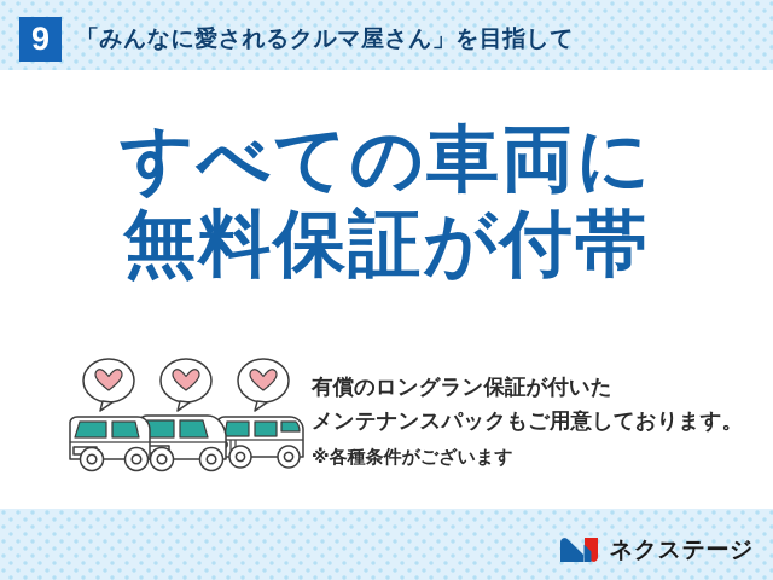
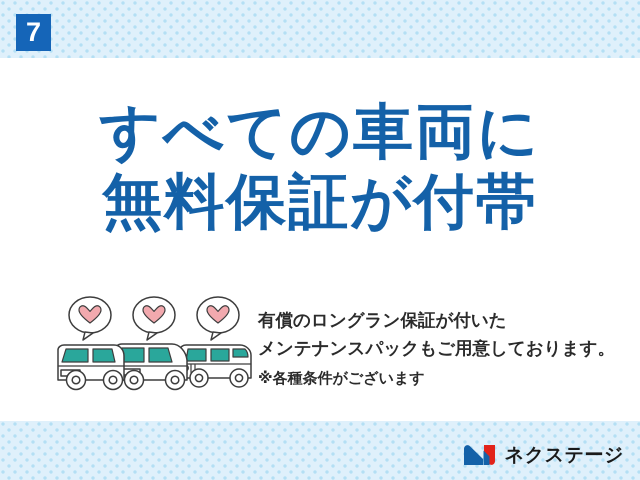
- 9
+ 7
- 「みんなに愛されるクルマ屋さん」を目指して
  すべての車両に
  無料保証が付帯
  有償のロングラン保証が付いた
  メンテナンスパックもご用意しております。
  ※各種条件がございます
  ネクステージ
